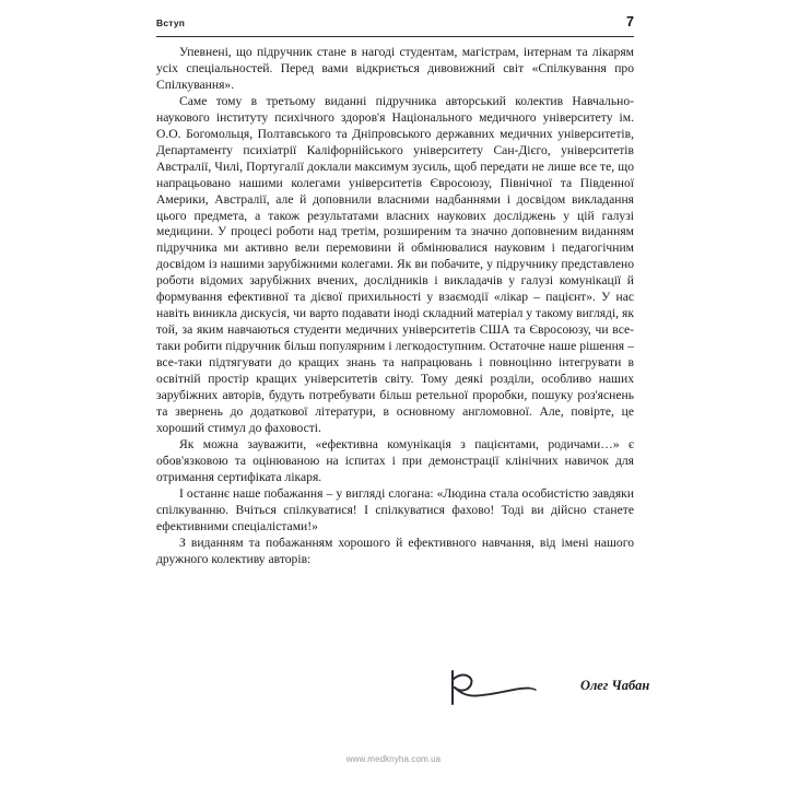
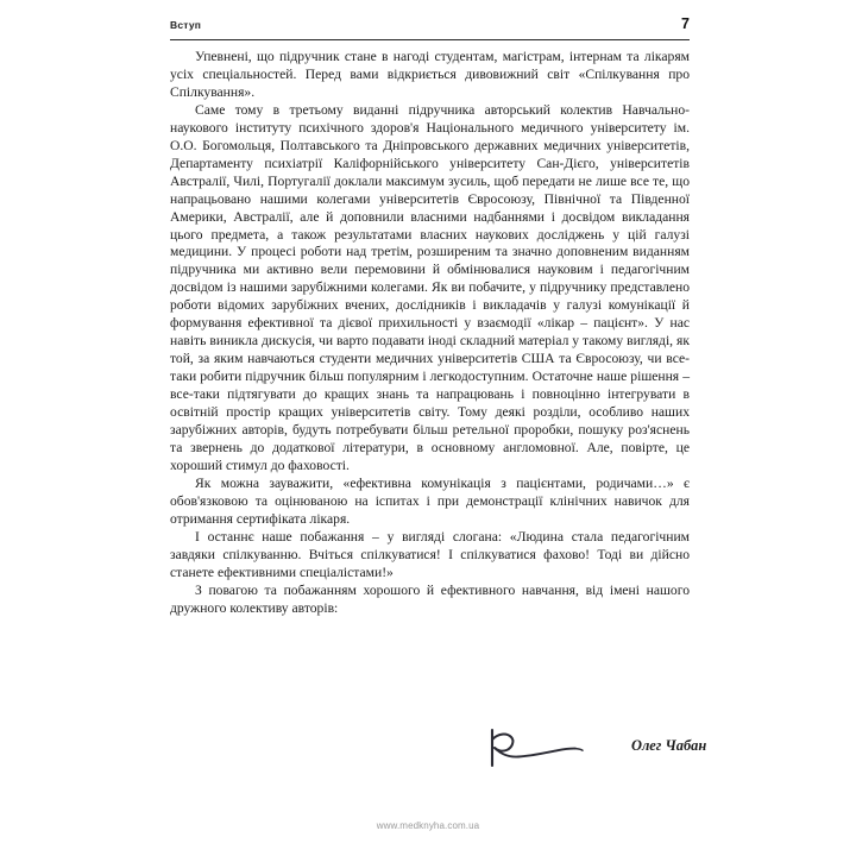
  Вступ
  7
  Упевнені, що підручник стане в нагоді студентам, магістрам, інтернам та лікарям усіх спеціальностей. Перед вами відкриється дивовижний світ «Спілкування про Спілкування».
  Саме тому в третьому виданні підручника авторський колектив Навчально-наукового інституту психічного здоров'я Національного медичного університету ім. О.О. Богомольця, Полтавського та Дніпровського державних медичних університетів, Департаменту психіатрії Каліфорнійського університету Сан-Дієго, університетів Австралії, Чилі, Португалії доклали максимум зусиль, щоб передати не лише все те, що напрацьовано нашими колегами університетів Євросоюзу, Північної та Південної Америки, Австралії, але й доповнили власними надбаннями і досвідом викладання цього предмета, а також результатами власних наукових досліджень у цій галузі медицини. У процесі роботи над третім, розширеним та значно доповненим виданням підручника ми активно вели перемовини й обмінювалися науковим і педагогічним досвідом із нашими зарубіжними колегами. Як ви побачите, у підручнику представлено роботи відомих зарубіжних вчених, дослідників і викладачів у галузі комунікації й формування ефективної та дієвої прихильності у взаємодії «лікар – пацієнт». У нас навіть виникла дискусія, чи варто подавати іноді складний матеріал у такому вигляді, як той, за яким навчаються студенти медичних університетів США та Євросоюзу, чи все-таки робити підручник більш популярним і легкодоступним. Остаточне наше рішення – все-таки підтягувати до кращих знань та напрацювань і повноцінно інтегрувати в освітній простір кращих університетів світу. Тому деякі розділи, особливо наших зарубіжних авторів, будуть потребувати більш ретельної проробки, пошуку роз'яснень та звернень до додаткової літератури, в основному англомовної. Але, повірте, це хороший стимул до фаховості.
  Як можна зауважити, «ефективна комунікація з пацієнтами, родичами…» є обов'язковою та оцінюваною на іспитах і при демонстрації клінічних навичок для отримання сертифіката лікаря.
- І останнє наше побажання – у вигляді слогана: «Людина стала особистістю завдяки спілкуванню. Вчіться спілкуватися! І спілкуватися фахово! Тоді ви дійсно станете ефективними спеціалістами!»
+ І останнє наше побажання – у вигляді слогана: «Людина стала педагогічним завдяки спілкуванню. Вчіться спілкуватися! І спілкуватися фахово! Тоді ви дійсно станете ефективними спеціалістами!»
- З виданням та побажанням хорошого й ефективного навчання, від імені нашого дружного колективу авторів:
+ З повагою та побажанням хорошого й ефективного навчання, від імені нашого дружного колективу авторів:
  Олег Чабан
  www.medknyha.com.ua
